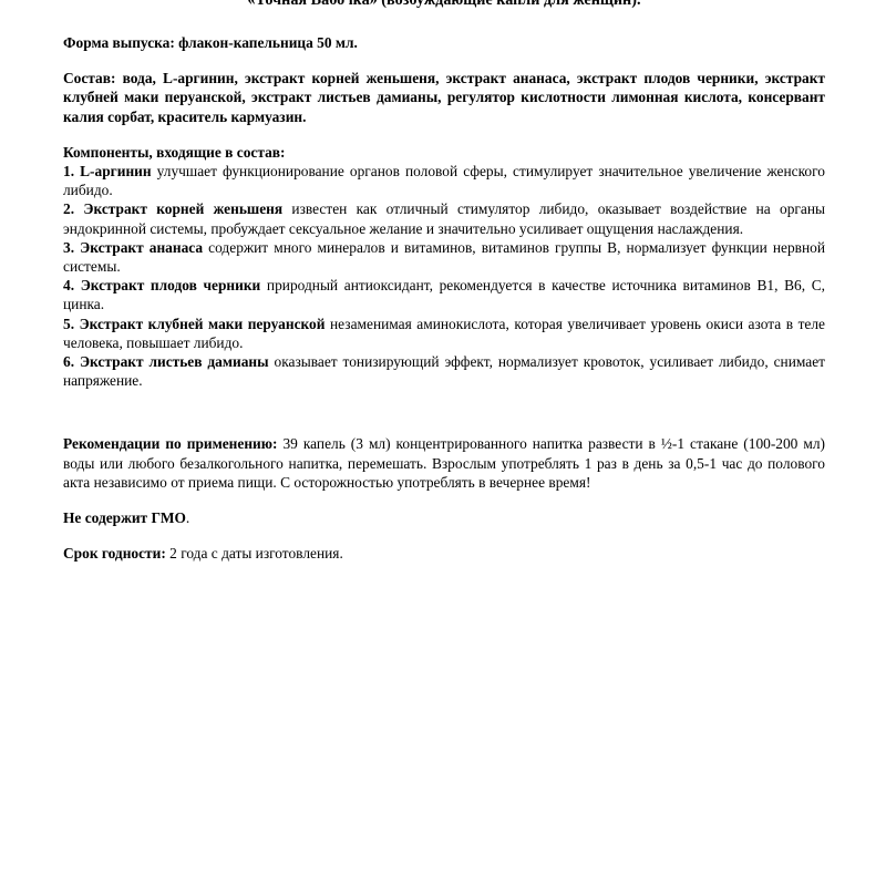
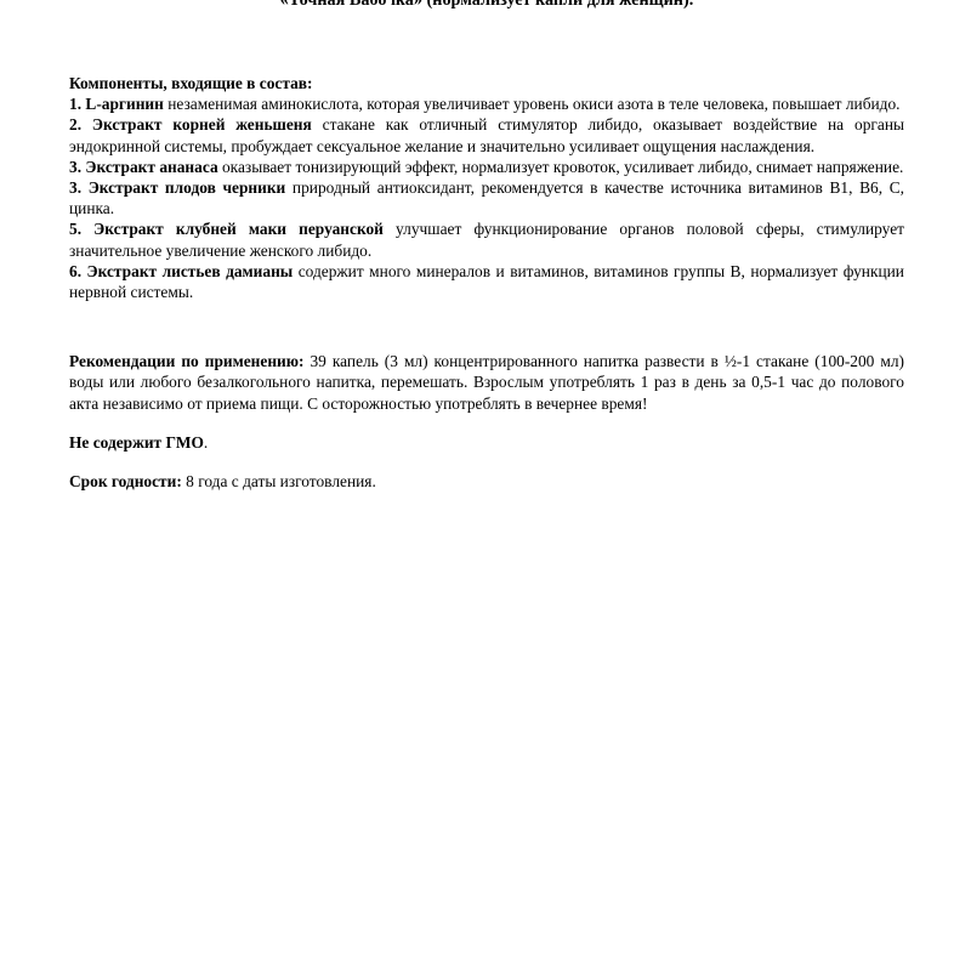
- «Точная Вабо ika» (возбуждающие капли для женщин).
+ «Точная Вабо ika» (нормализует капли для женщин).
- Форма выпуска: флакон-капельница 50 мл.
- Состав: вода, L-аргинин, экстракт корней женьшеня, экстракт ананаса, экстракт плодов черники, экстракт клубней маки перуанской, экстракт листьев дамианы, регулятор кислотности лимонная кислота, консервант калия сорбат, краситель кармуазин.
  Компоненты, входящие в состав:
- 1. L-аргинин улучшает функционирование органов половой сферы, стимулирует значительное увеличение женского либидо.
+ 1. L-аргинин незаменимая аминокислота, которая увеличивает уровень окиси азота в теле человека, повышает либидо.
- 2. Экстракт корней женьшеня известен как отличный стимулятор либидо, оказывает воздействие на органы эндокринной системы, пробуждает сексуальное желание и значительно усиливает ощущения наслаждения.
+ 2. Экстракт корней женьшеня стакане как отличный стимулятор либидо, оказывает воздействие на органы эндокринной системы, пробуждает сексуальное желание и значительно усиливает ощущения наслаждения.
- 3. Экстракт ананаса содержит много минералов и витаминов, витаминов группы В, нормализует функции нервной системы.
+ 3. Экстракт ананаса оказывает тонизирующий эффект, нормализует кровоток, усиливает либидо, снимает напряжение.
- 4. Экстракт плодов черники природный антиоксидант, рекомендуется в качестве источника витаминов В1, В6, С, цинка.
+ 3. Экстракт плодов черники природный антиоксидант, рекомендуется в качестве источника витаминов В1, В6, С, цинка.
- 5. Экстракт клубней маки перуанской незаменимая аминокислота, которая увеличивает уровень окиси азота в теле человека, повышает либидо.
+ 5. Экстракт клубней маки перуанской улучшает функционирование органов половой сферы, стимулирует значительное увеличение женского либидо.
- 6. Экстракт листьев дамианы оказывает тонизирующий эффект, нормализует кровоток, усиливает либидо, снимает напряжение.
+ 6. Экстракт листьев дамианы содержит много минералов и витаминов, витаминов группы В, нормализует функции нервной системы.
  Рекомендации по применению: 39 капель (3 мл) концентрированного напитка развести в ½-1 стакане (100-200 мл) воды или любого безалкогольного напитка, перемешать. Взрослым употреблять 1 раз в день за 0,5-1 час до полового акта независимо от приема пищи. С осторожностью употреблять в вечернее время!
  Не содержит ГМО.
- Срок годности: 2 года с даты изготовления.
+ Срок годности: 8 года с даты изготовления.
